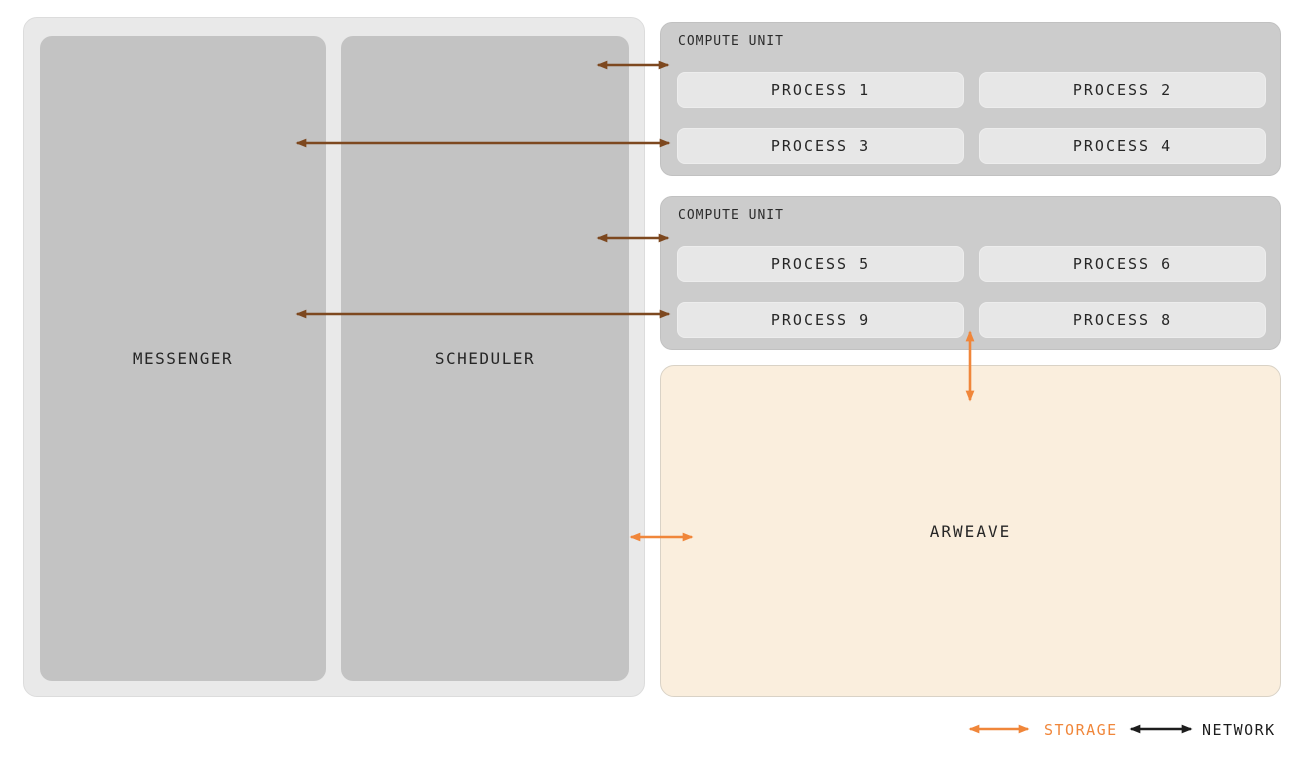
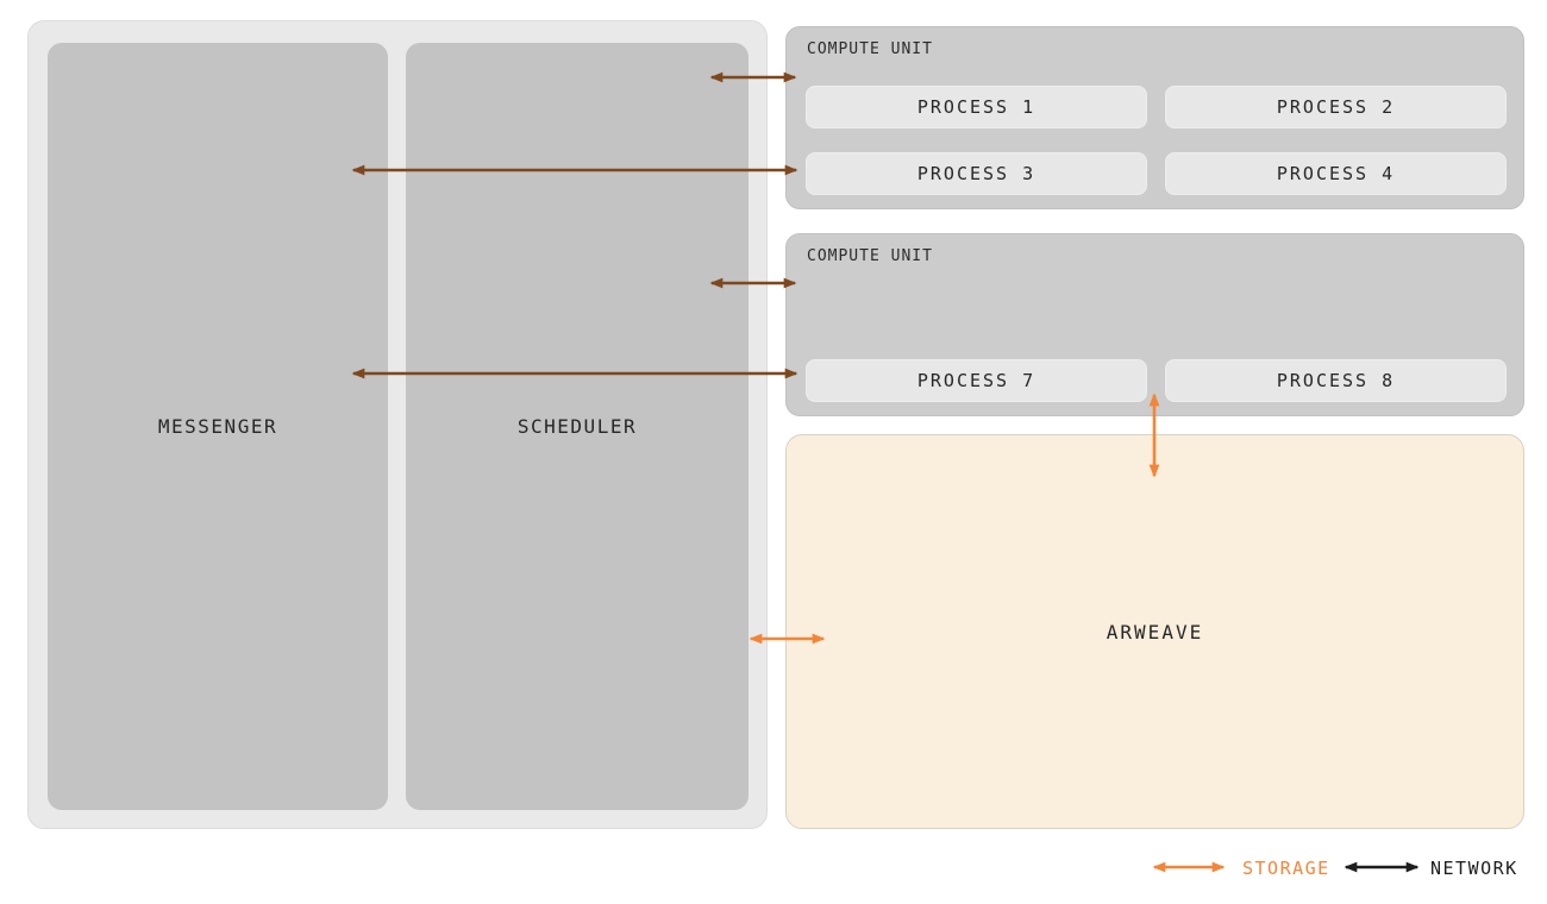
  MESSENGER
  SCHEDULER
  COMPUTE UNIT
  PROCESS 1
  PROCESS 2
  PROCESS 3
  PROCESS 4
  COMPUTE UNIT
- PROCESS 5
- PROCESS 6
- PROCESS 9
+ PROCESS 7
  PROCESS 8
  ARWEAVE
  STORAGE
  NETWORK
